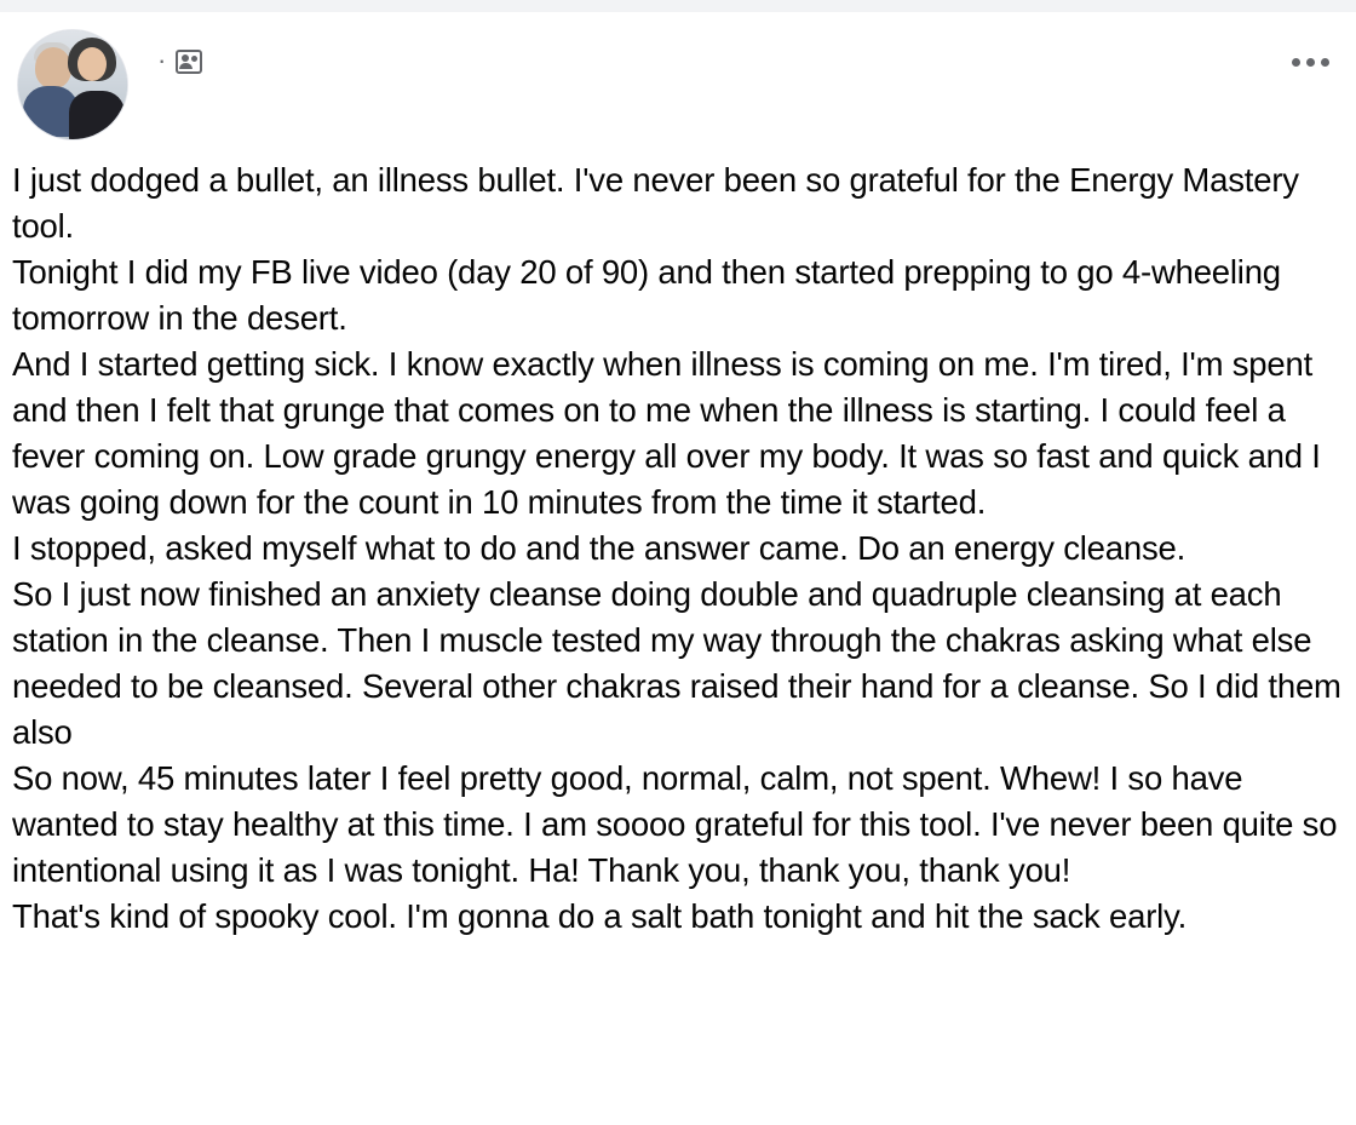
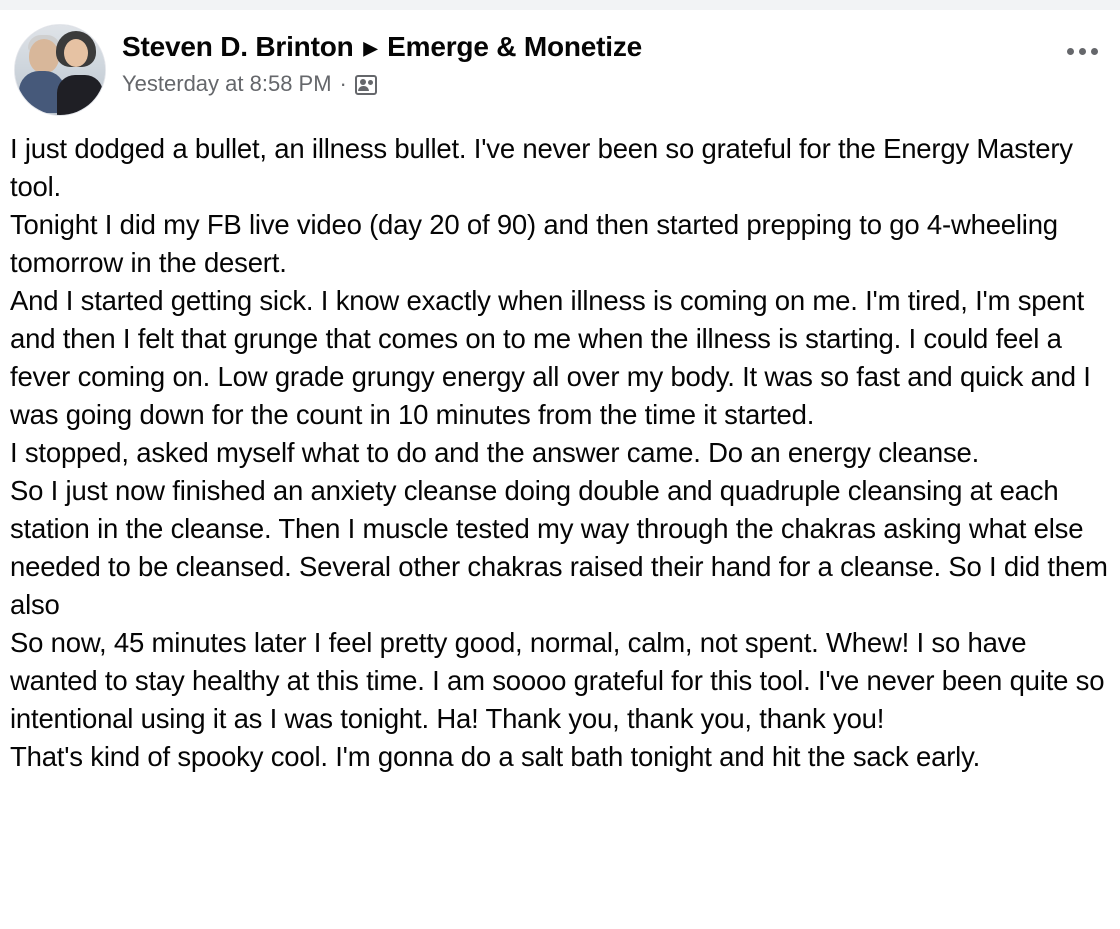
+ Steven D. Brinton
+ ▶
+ Emerge & Monetize
+ Yesterday at 8:58 PM
  ·
  I just dodged a bullet, an illness bullet. I've never been so grateful for the Energy Mastery tool.
  Tonight I did my FB live video (day 20 of 90) and then started prepping to go 4-wheeling tomorrow in the desert.
  And I started getting sick. I know exactly when illness is coming on me. I'm tired, I'm spent and then I felt that grunge that comes on to me when the illness is starting. I could feel a fever coming on. Low grade grungy energy all over my body. It was so fast and quick and I was going down for the count in 10 minutes from the time it started.
  I stopped, asked myself what to do and the answer came. Do an energy cleanse.
  So I just now finished an anxiety cleanse doing double and quadruple cleansing at each station in the cleanse. Then I muscle tested my way through the chakras asking what else needed to be cleansed. Several other chakras raised their hand for a cleanse. So I did them also
  So now, 45 minutes later I feel pretty good, normal, calm, not spent. Whew! I so have wanted to stay healthy at this time. I am soooo grateful for this tool. I've never been quite so intentional using it as I was tonight. Ha! Thank you, thank you, thank you!
  That's kind of spooky cool. I'm gonna do a salt bath tonight and hit the sack early.
